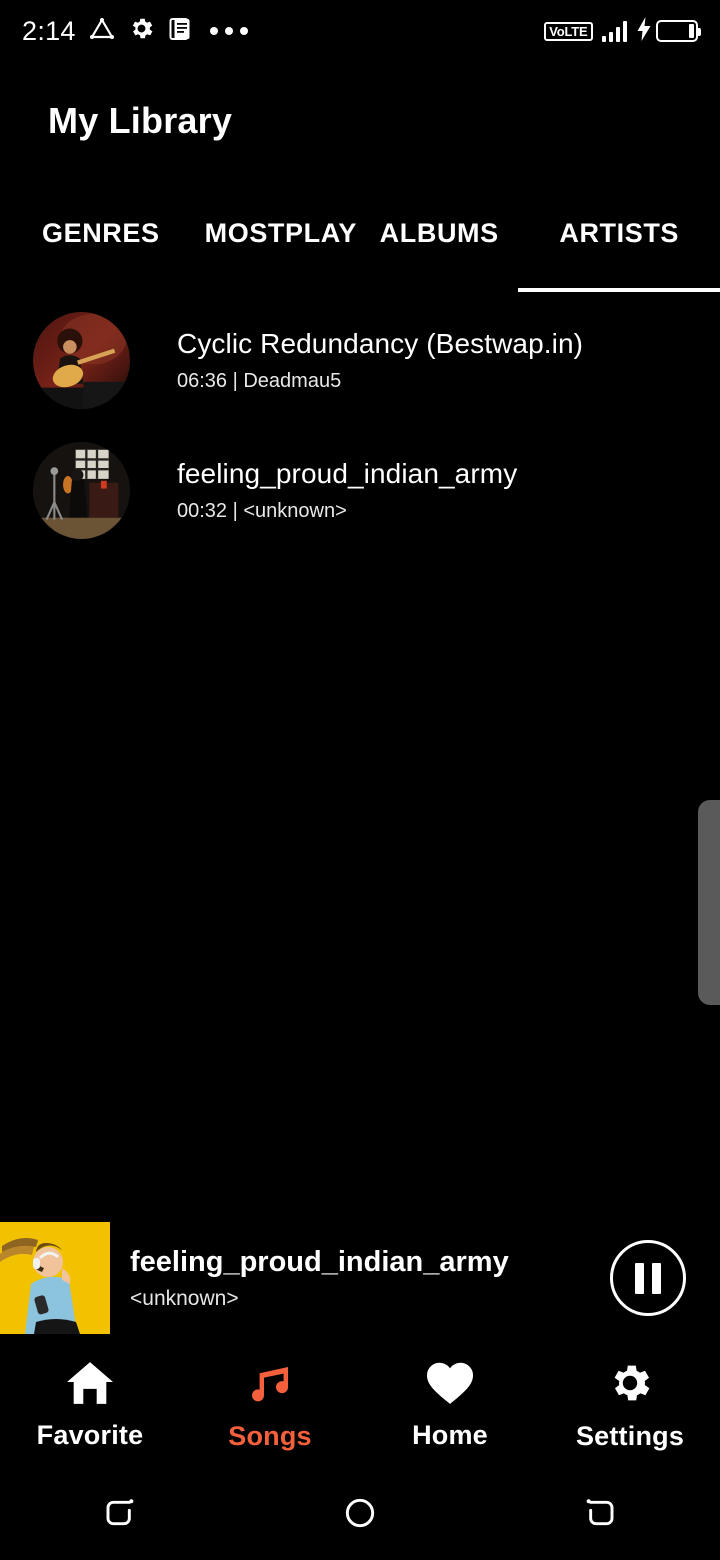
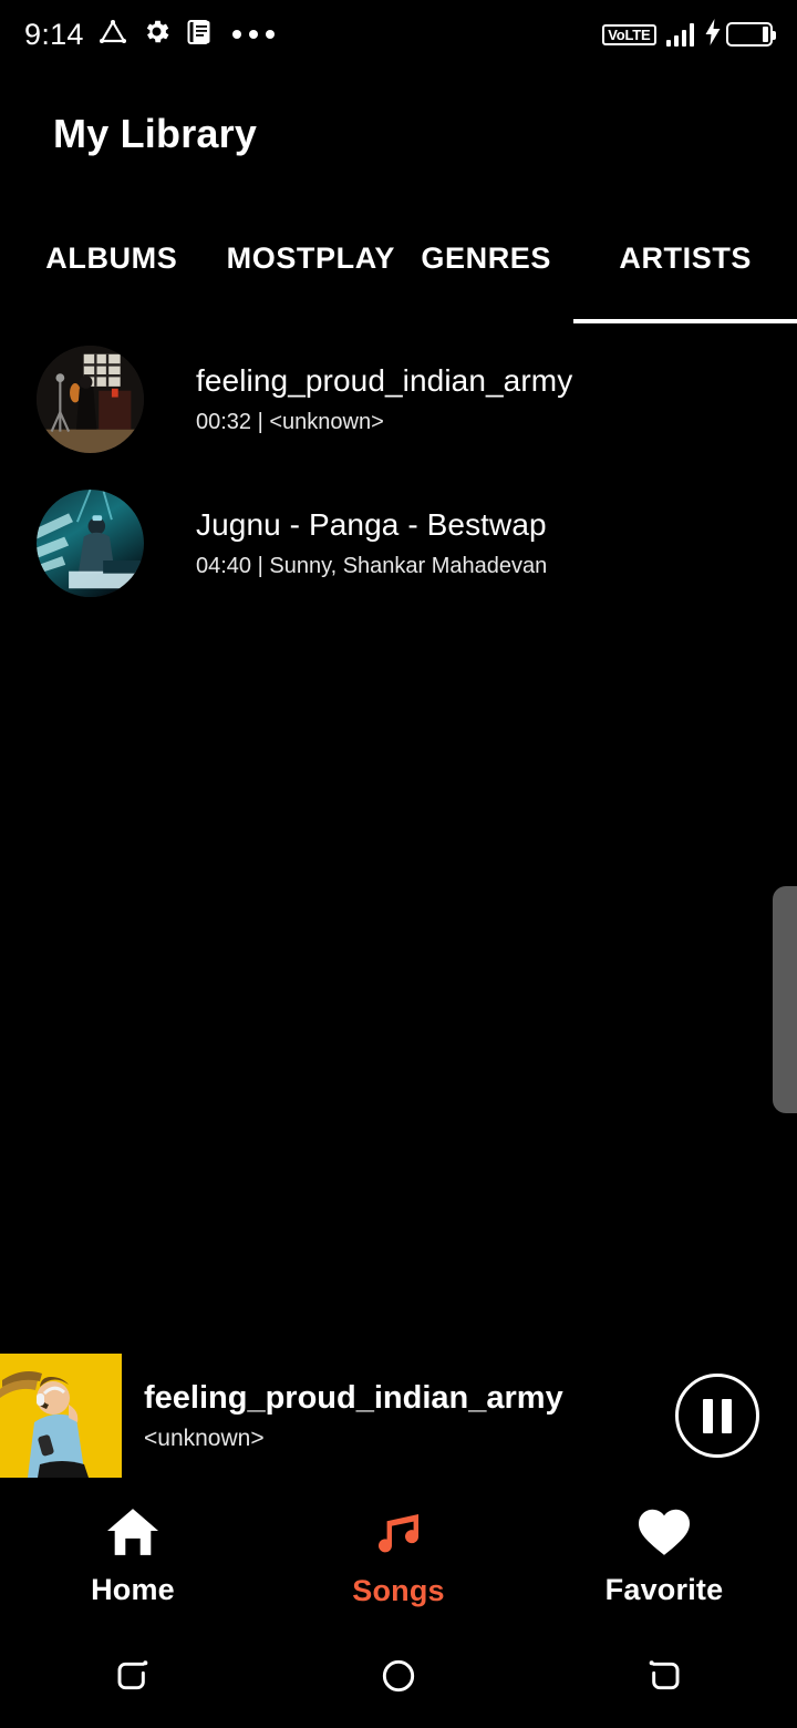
- 2:14
+ 9:14
  VoLTE
  My Library
- GENRES
+ ALBUMS
  MOSTPLAY
- ALBUMS
+ GENRES
  ARTISTS
- Cyclic Redundancy (Bestwap.in)
- 06:36 | Deadmau5
  feeling_proud_indian_army
  00:32 | <unknown>
+ Jugnu - Panga - Bestwap
+ 04:40 | Sunny, Shankar Mahadevan
  feeling_proud_indian_army
  <unknown>
- Favorite
+ Home
  Songs
- Home
+ Favorite
- Settings
